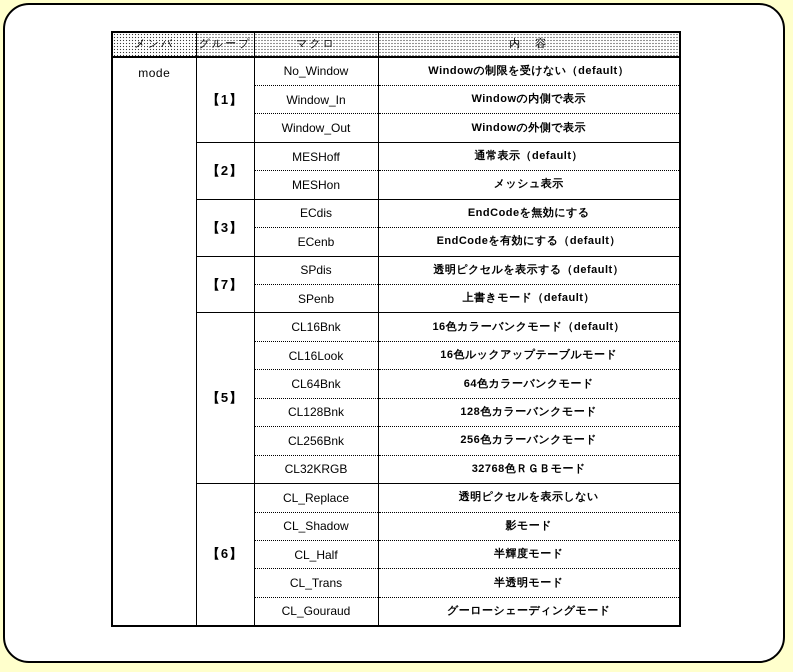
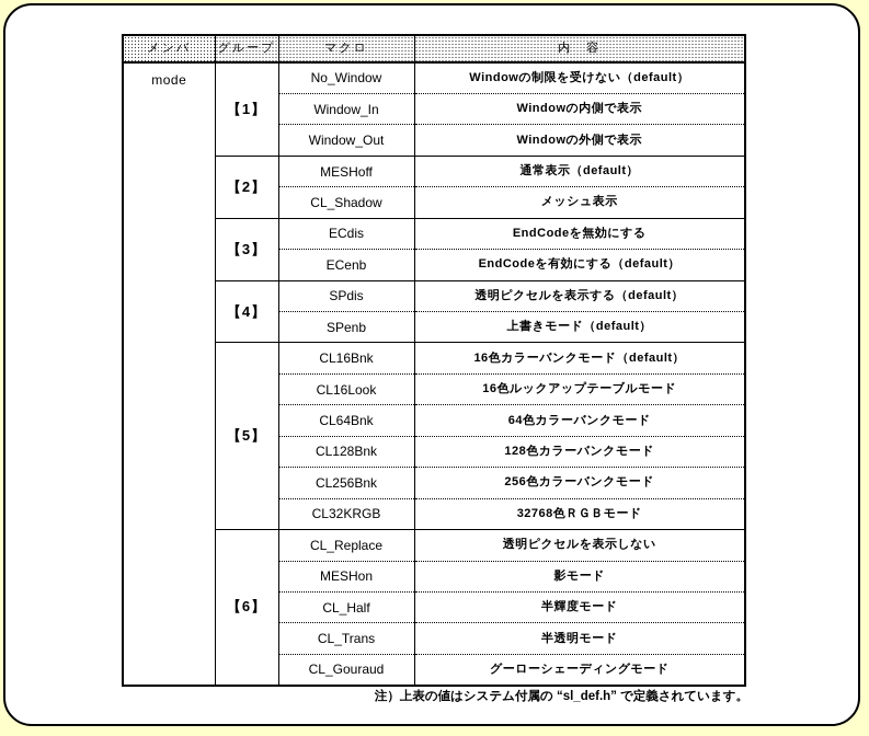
  メンバ	グループ	マクロ	内 容
  mode	【1】	No_Window	Windowの制限を受けない（default）
  Window_In	Windowの内側で表示
  Window_Out	Windowの外側で表示
  【2】	MESHoff	通常表示（default）
- MESHon	メッシュ表示
+ CL_Shadow	メッシュ表示
  【3】	ECdis	EndCodeを無効にする
  ECenb	EndCodeを有効にする（default）
- 【7】	SPdis	透明ピクセルを表示する（default）
+ 【4】	SPdis	透明ピクセルを表示する（default）
  SPenb	上書きモード（default）
  【5】	CL16Bnk	16色カラーバンクモード（default）
  CL16Look	16色ルックアップテーブルモード
  CL64Bnk	64色カラーバンクモード
  CL128Bnk	128色カラーバンクモード
  CL256Bnk	256色カラーバンクモード
  CL32KRGB	32768色ＲＧＢモード
  【6】	CL_Replace	透明ピクセルを表示しない
- CL_Shadow	影モード
+ MESHon	影モード
  CL_Half	半輝度モード
  CL_Trans	半透明モード
  CL_Gouraud	グーローシェーディングモード
+ 注）上表の値はシステム付属の “sl_def.h” で定義されています。
